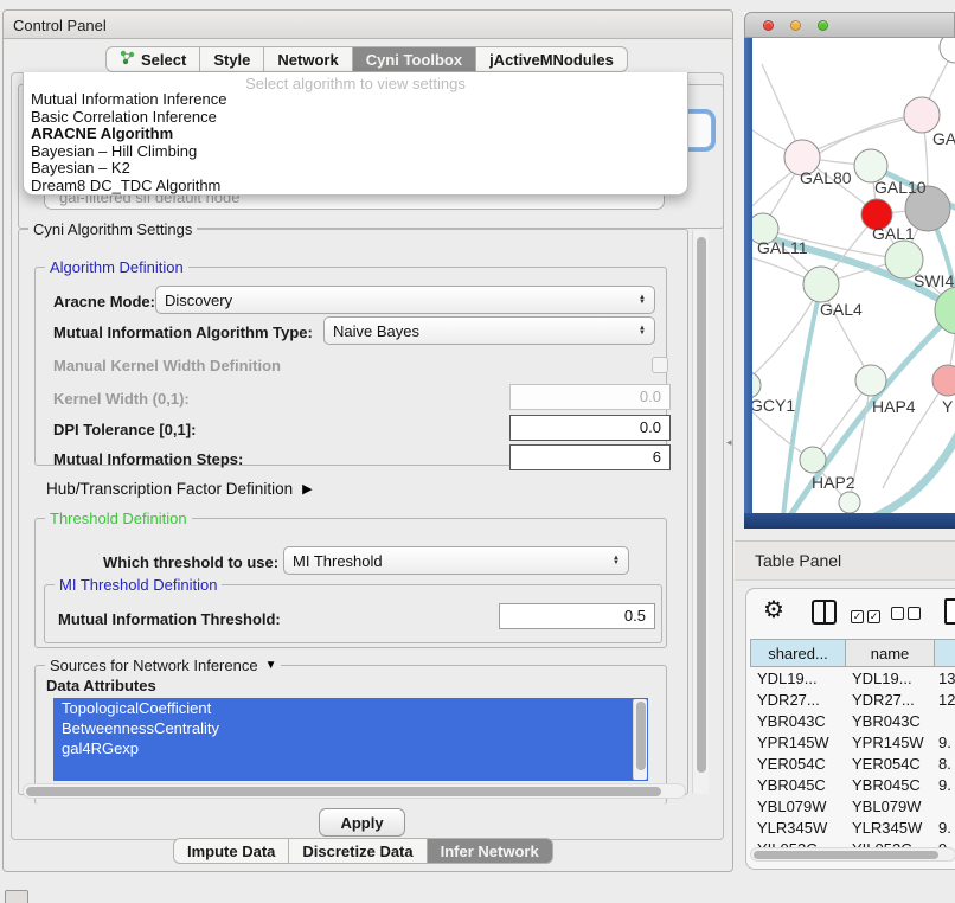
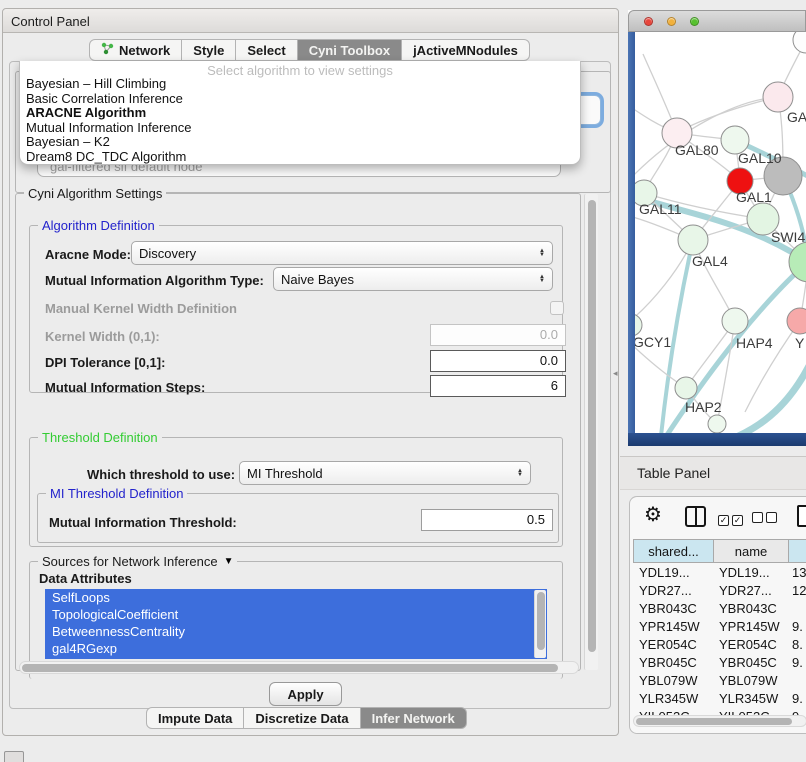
  Control Panel
- Select
+ Network
  Style
- Network
+ Select
  Cyni Toolbox
  jActiveMNodules
  gal-filtered sif default node
  Cyni Algorithm Settings
  Algorithm Definition
  Aracne Mode:
  Discovery
  Mutual Information Algorithm Type:
  Naive Bayes
  Manual Kernel Width Definition
  Kernel Width (0,1):
  0.0
  DPI Tolerance [0,1]:
  0.0
  Mutual Information Steps:
  6
- Hub/Transcription Factor Definition
- ▶
  Threshold Definition
  Which threshold to use:
  MI Threshold
  MI Threshold Definition
  Mutual Information Threshold:
  0.5
  Sources for Network Inference
  ▼
  Data Attributes
+ SelfLoops
  TopologicalCoefficient
  BetweennessCentrality
  gal4RGexp
  Apply
  Impute Data
  Discretize Data
  Infer Network
  Select algorithm to view settings
- Mutual Information Inference
+ Bayesian – Hill Climbing
  Basic Correlation Inference
  ARACNE Algorithm
- Bayesian – Hill Climbing
+ Mutual Information Inference
  Bayesian – K2
  Dream8 DC_TDC Algorithm
  ◂
  GAL80
  GAL10
  GAL1
  SWI4
  GAL11
  GAL4
  GCY1
  HAP4
  Y
  HAP2
  Table Panel
  ⚙
  ✓ ✓
  shared...
  name
  YDL19...
  YDL19...
  13
  YDR27...
  YDR27...
  12
  YBR043C
  YBR043C
  YPR145W
  YPR145W
  9.
  YER054C
  YER054C
  8.
  YBR045C
  YBR045C
  9.
  YBL079W
  YBL079W
  YLR345W
  YLR345W
  9.
